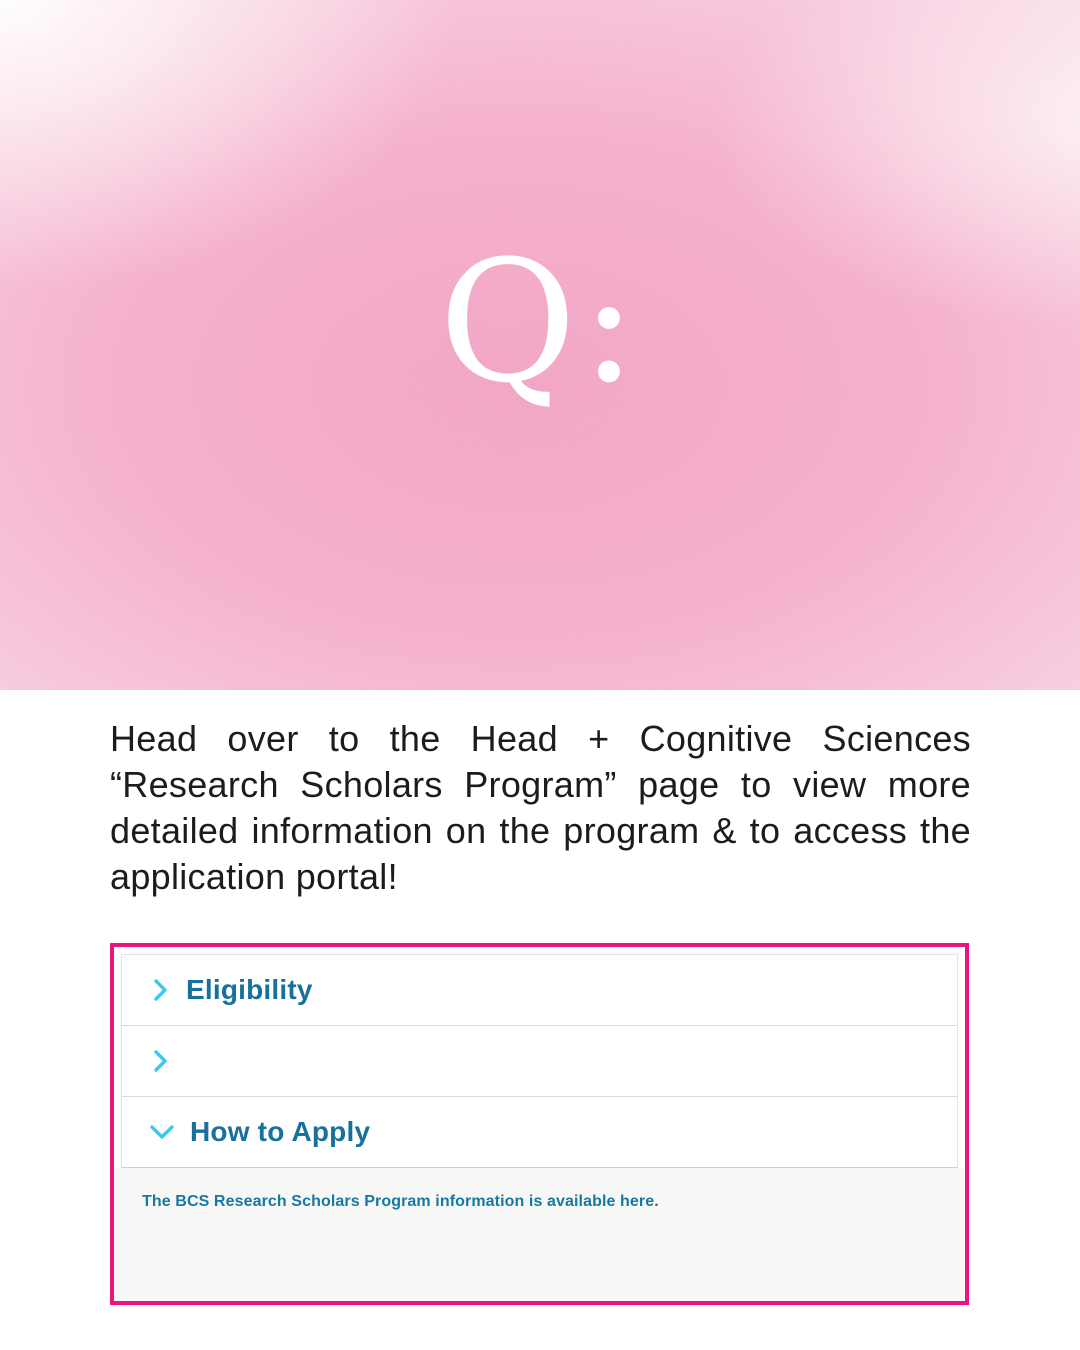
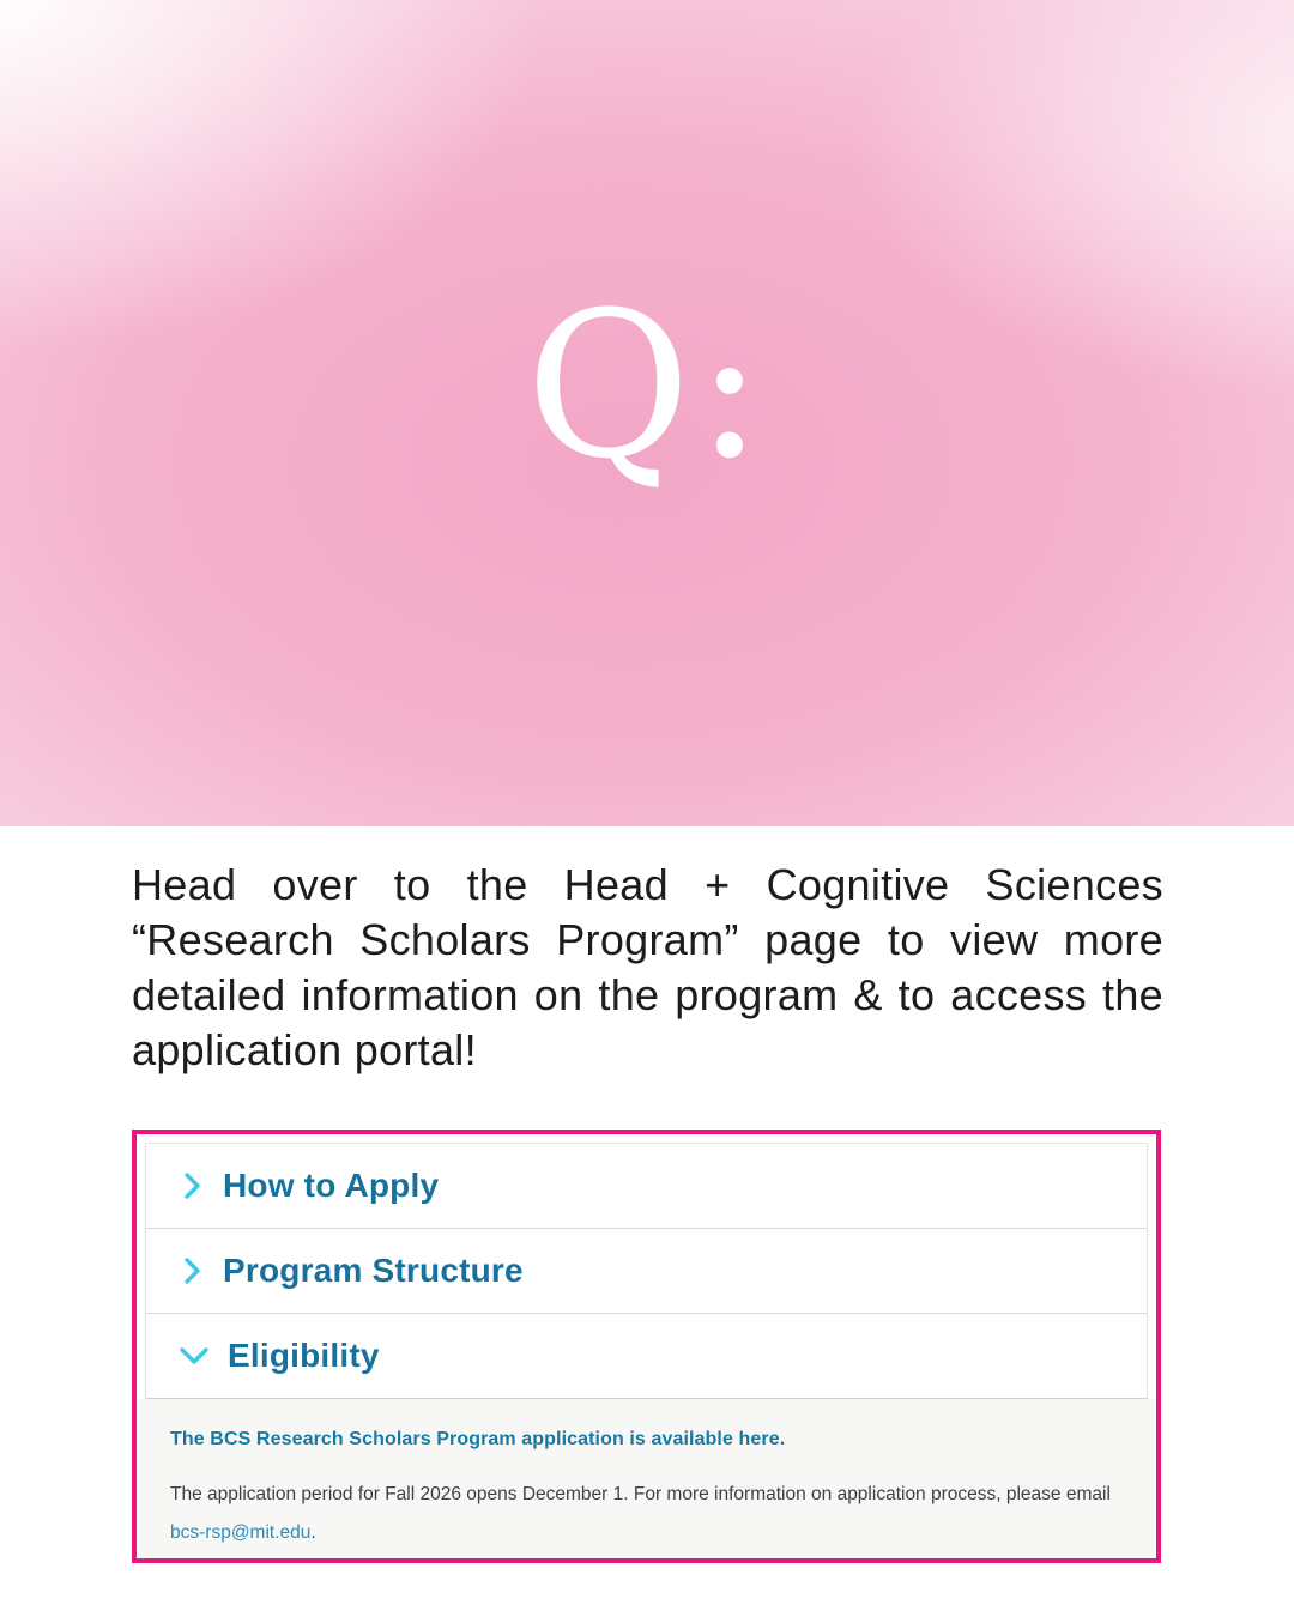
  Q:
  Head over to the Head + Cognitive Sciences “Research Scholars Program” page to view more detailed information on the program & to access the application portal!
- Eligibility
+ How to Apply
+ Program Structure
- How to Apply
+ Eligibility
- The BCS Research Scholars Program information is available here.
+ The BCS Research Scholars Program application is available here.
+ The application period for Fall 2026 opens December 1. For more information on application process, please email bcs-rsp@mit.edu.
